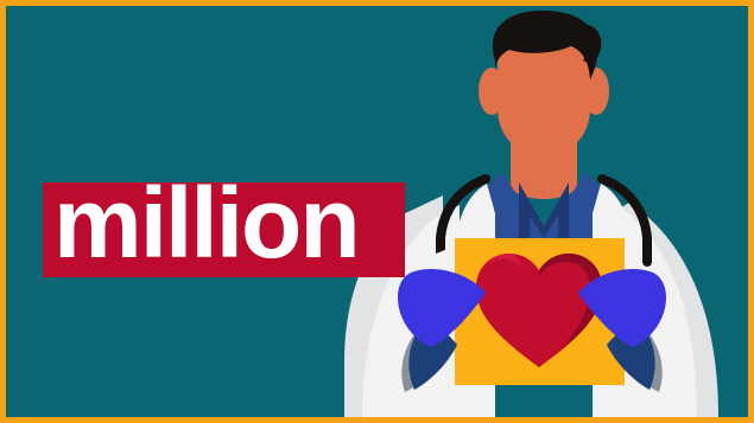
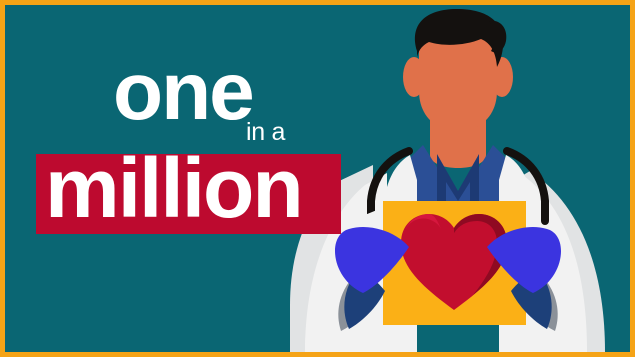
+ one
+ in a
  million
